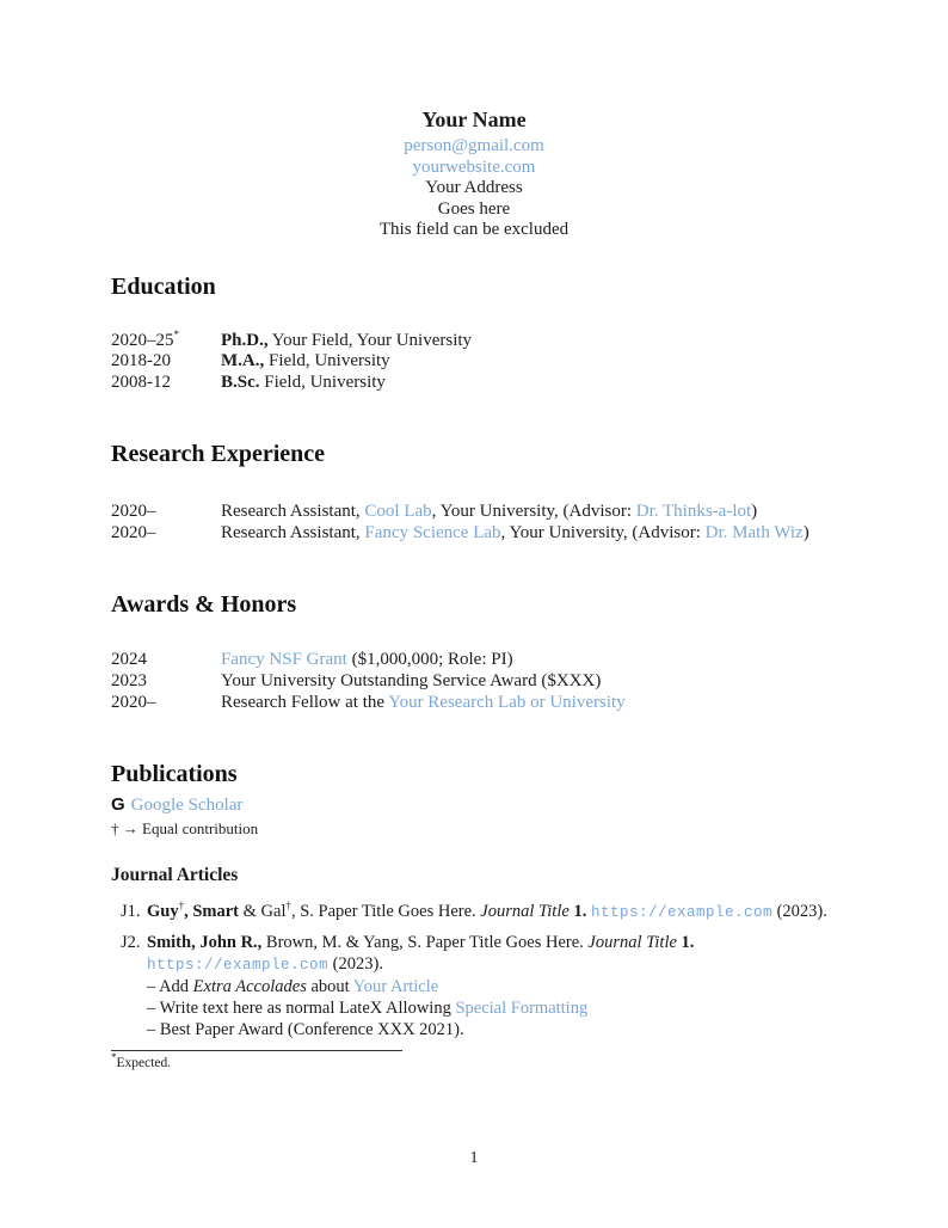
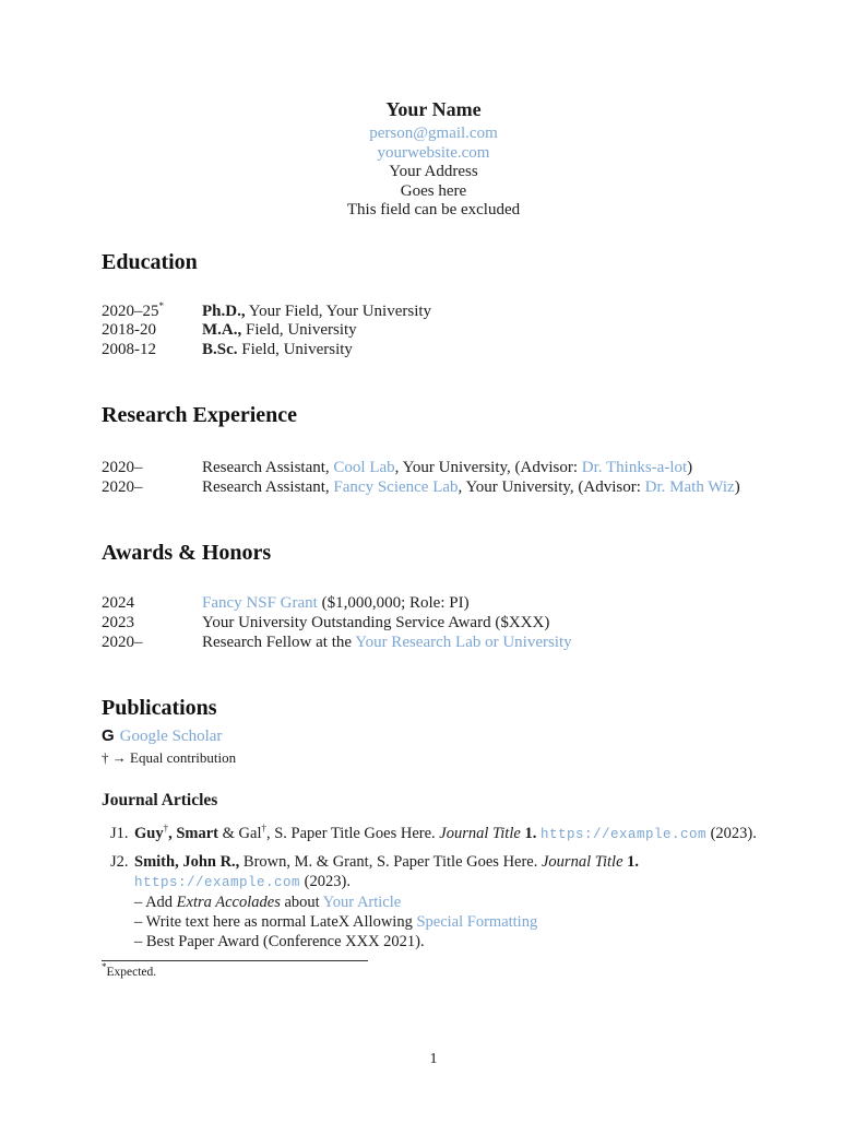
  Your Name
  person@gmail.com
  yourwebsite.com
  Your Address
  Goes here
  This field can be excluded
  Education
  2020–25*
  Ph.D., Your Field, Your University
  2018-20
  M.A., Field, University
  2008-12
  B.Sc. Field, University
  Research Experience
  2020–
  Research Assistant, Cool Lab, Your University, (Advisor: Dr. Thinks-a-lot)
  2020–
  Research Assistant, Fancy Science Lab, Your University, (Advisor: Dr. Math Wiz)
  Awards & Honors
  2024
  Fancy NSF Grant ($1,000,000; Role: PI)
  2023
  Your University Outstanding Service Award ($XXX)
  2020–
  Research Fellow at the Your Research Lab or University
  Publications
  G
  Google Scholar
  † → Equal contribution
  Journal Articles
  J1.
  Guy†, Smart & Gal†, S. Paper Title Goes Here. Journal Title 1. https://example.com (2023).
  J2.
- Smith, John R., Brown, M. & Yang, S. Paper Title Goes Here. Journal Title 1. https://example.com (2023).
+ Smith, John R., Brown, M. & Grant, S. Paper Title Goes Here. Journal Title 1. https://example.com (2023).
  – Add Extra Accolades about Your Article
  – Write text here as normal LateX Allowing Special Formatting
  – Best Paper Award (Conference XXX 2021).
  *Expected.
  1
